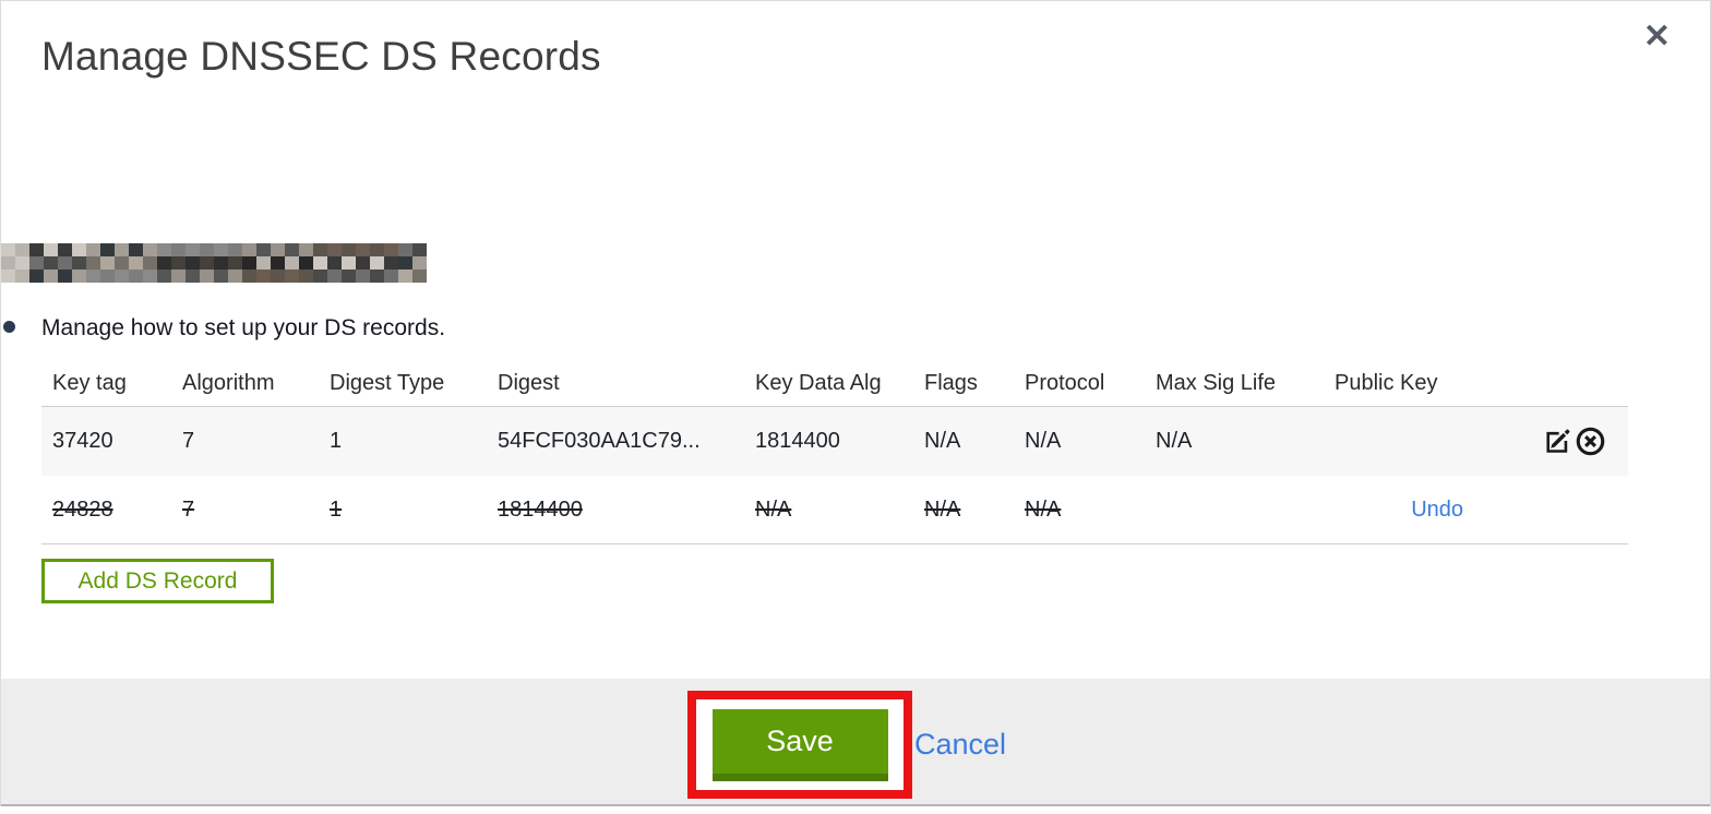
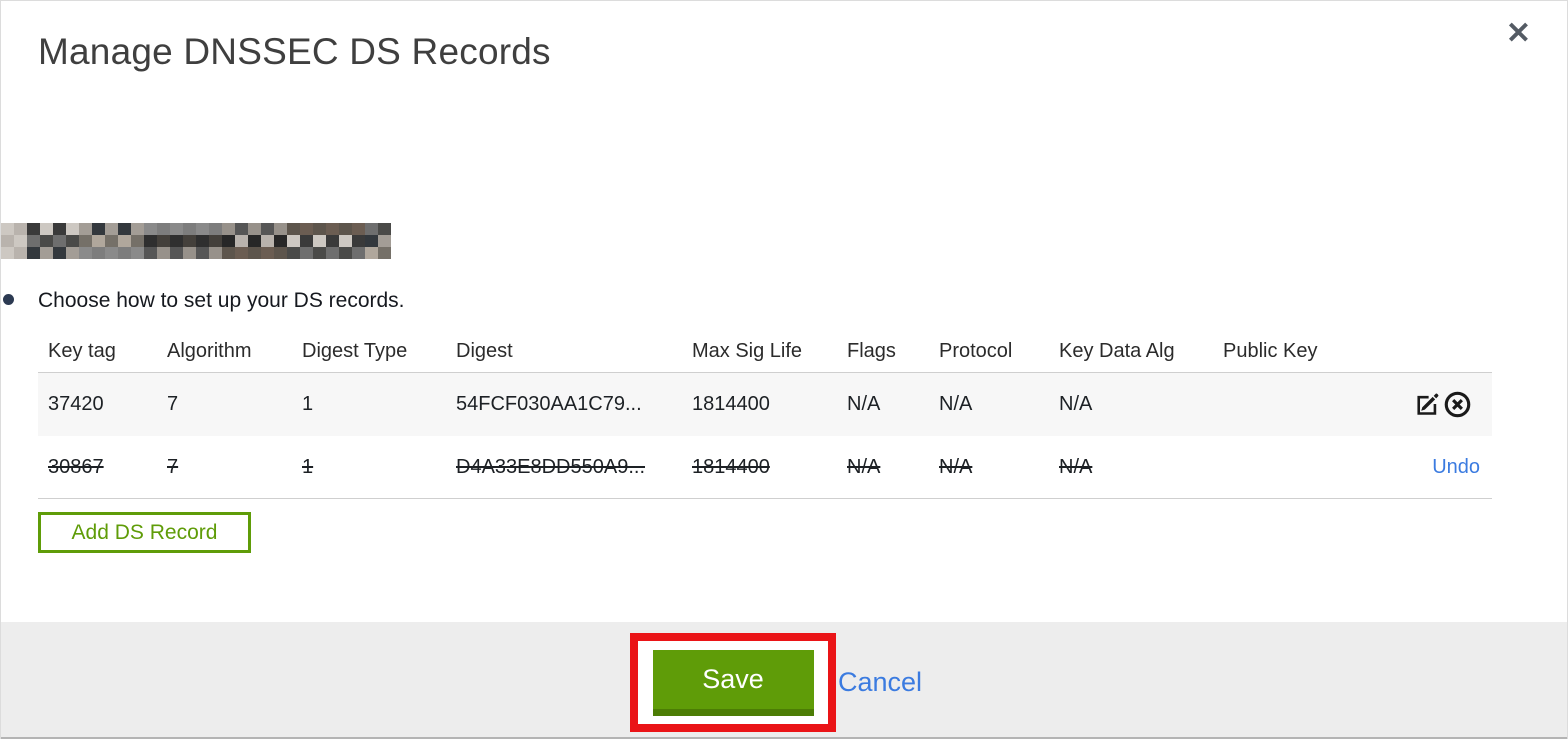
  ✕
  Manage DNSSEC DS Records
- Manage how to set up your DS records.
+ Choose how to set up your DS records.
  Key tag
  Algorithm
  Digest Type
  Digest
- Key Data Alg
+ Max Sig Life
  Flags
  Protocol
- Max Sig Life
+ Key Data Alg
  Public Key
  37420
  7
  1
  54FCF030AA1C79...
  1814400
  N/A
  N/A
  N/A
- 24828
+ 30867
  7
  1
+ D4A33E8DD550A9...
  1814400
  N/A
  N/A
  N/A
  Undo
  Add DS Record
  Save
  Cancel
